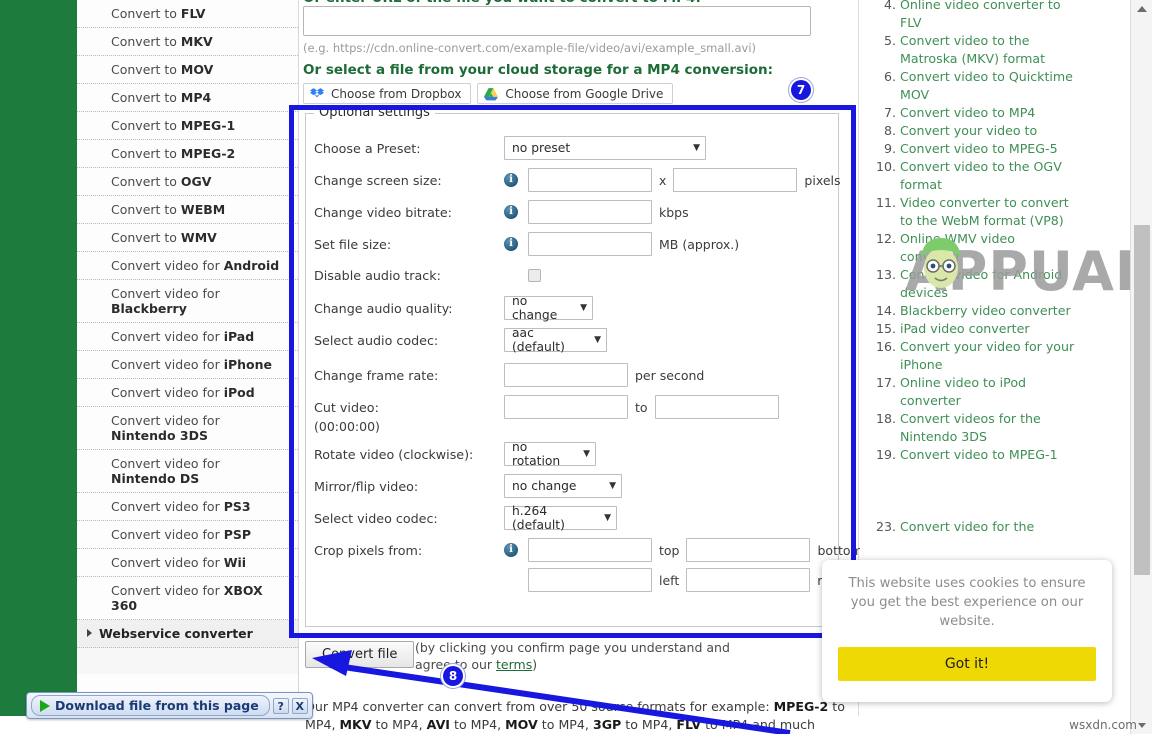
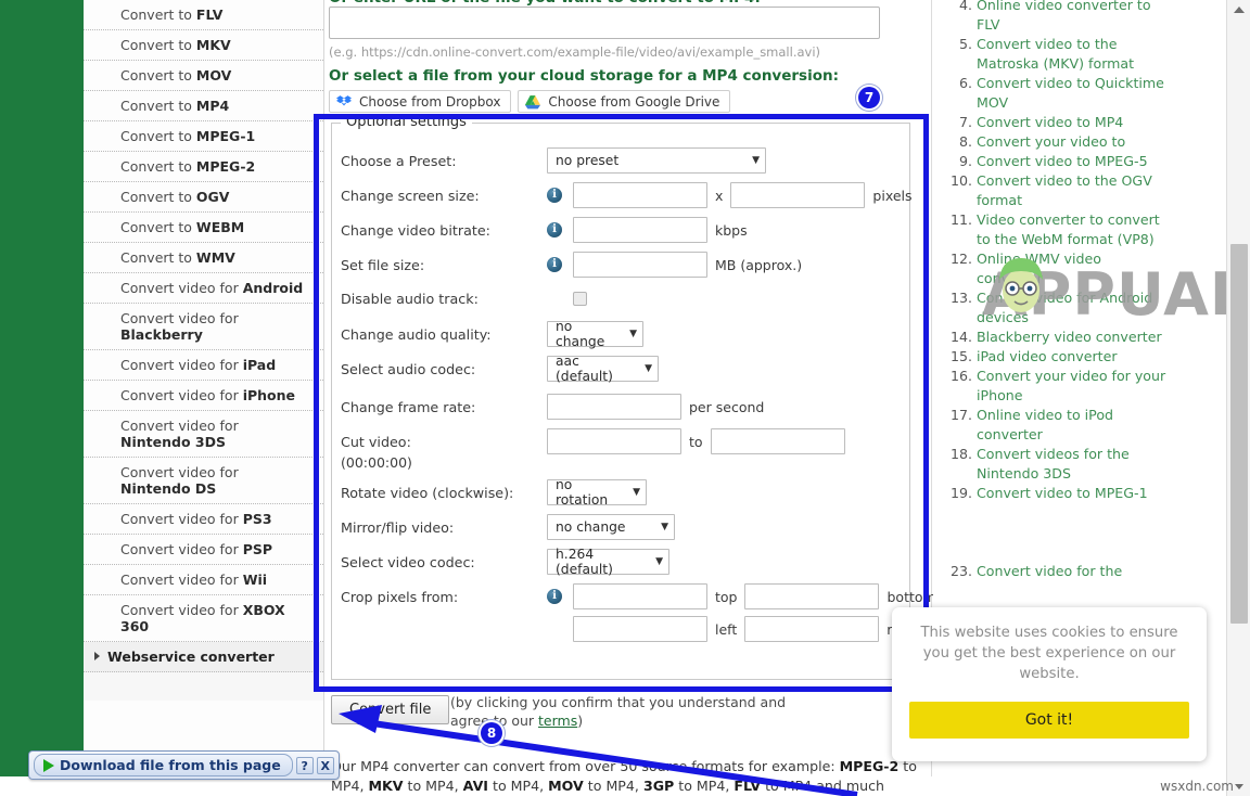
  Convert to FLV
  Convert to MKV
  Convert to MOV
  Convert to MP4
  Convert to MPEG-1
  Convert to MPEG-2
  Convert to OGV
  Convert to WEBM
  Convert to WMV
  Convert video for Android
  Convert video for Blackberry
  Convert video for iPad
  Convert video for iPhone
- Convert video for iPod
  Convert video for Nintendo 3DS
  Convert video for Nintendo DS
  Convert video for PS3
  Convert video for PSP
  Convert video for Wii
  Convert video for XBOX 360
  Webservice converter
  (e.g. https://cdn.online-convert.com/example-file/video/avi/example_small.avi)
  Or select a file from your cloud storage for a MP4 conversion:
  Choose from Dropbox
  Choose from Google Drive
  Optional settings
  Choose a Preset:
  no preset
  ▼
  Change screen size:
  i
  x
  pixels
  Change video bitrate:
  i
  kbps
  Set file size:
  i
  MB (approx.)
  Disable audio track:
  Change audio quality:
  no change
  ▼
  Select audio codec:
  aac (default)
  ▼
  Change frame rate:
  per second
  Cut video:
  to
  (00:00:00)
  Rotate video (clockwise):
  no rotation
  ▼
  Mirror/flip video:
  no change
  ▼
  Select video codec:
  h.264 (default)
  ▼
  Crop pixels from:
  i
  top
  bottom
  left
  Cvert file
- (by clicking you confirm page you understand and
+ (by clicking you confirm that you understand and
  agree to our terms)
  ur MP4 converter can convert from over 50 formats for example: MPEG-2 to
  MP4, MKV to MP4, AVI to MP4, MOV to MP4, 3GP to MP4, FLV t and much
  Online video converter to FLV
  Convert video to the Matroska (MKV) format
  Convert video to Quicktime MOV
  Convert video to MP4
  Convert your video to
  Convert video to MPEG-5
  Convert video to the OGV format
  Video converter to convert to the WebM format (VP8)
  Onlin WMV video convr
  Con video for Android devices
  Blackberry video converter
  iPad video converter
  Convert your video for your iPhone
  Online video to iPod converter
  Convert videos for the Nintendo 3DS
  Convert video to MPEG-1
  Convert video for the
  7
  8
  This website uses cookies to ensure you get the best experience on our website.
  Got it!
  Download file from this page
  ?
  X
  wsxdn.com
